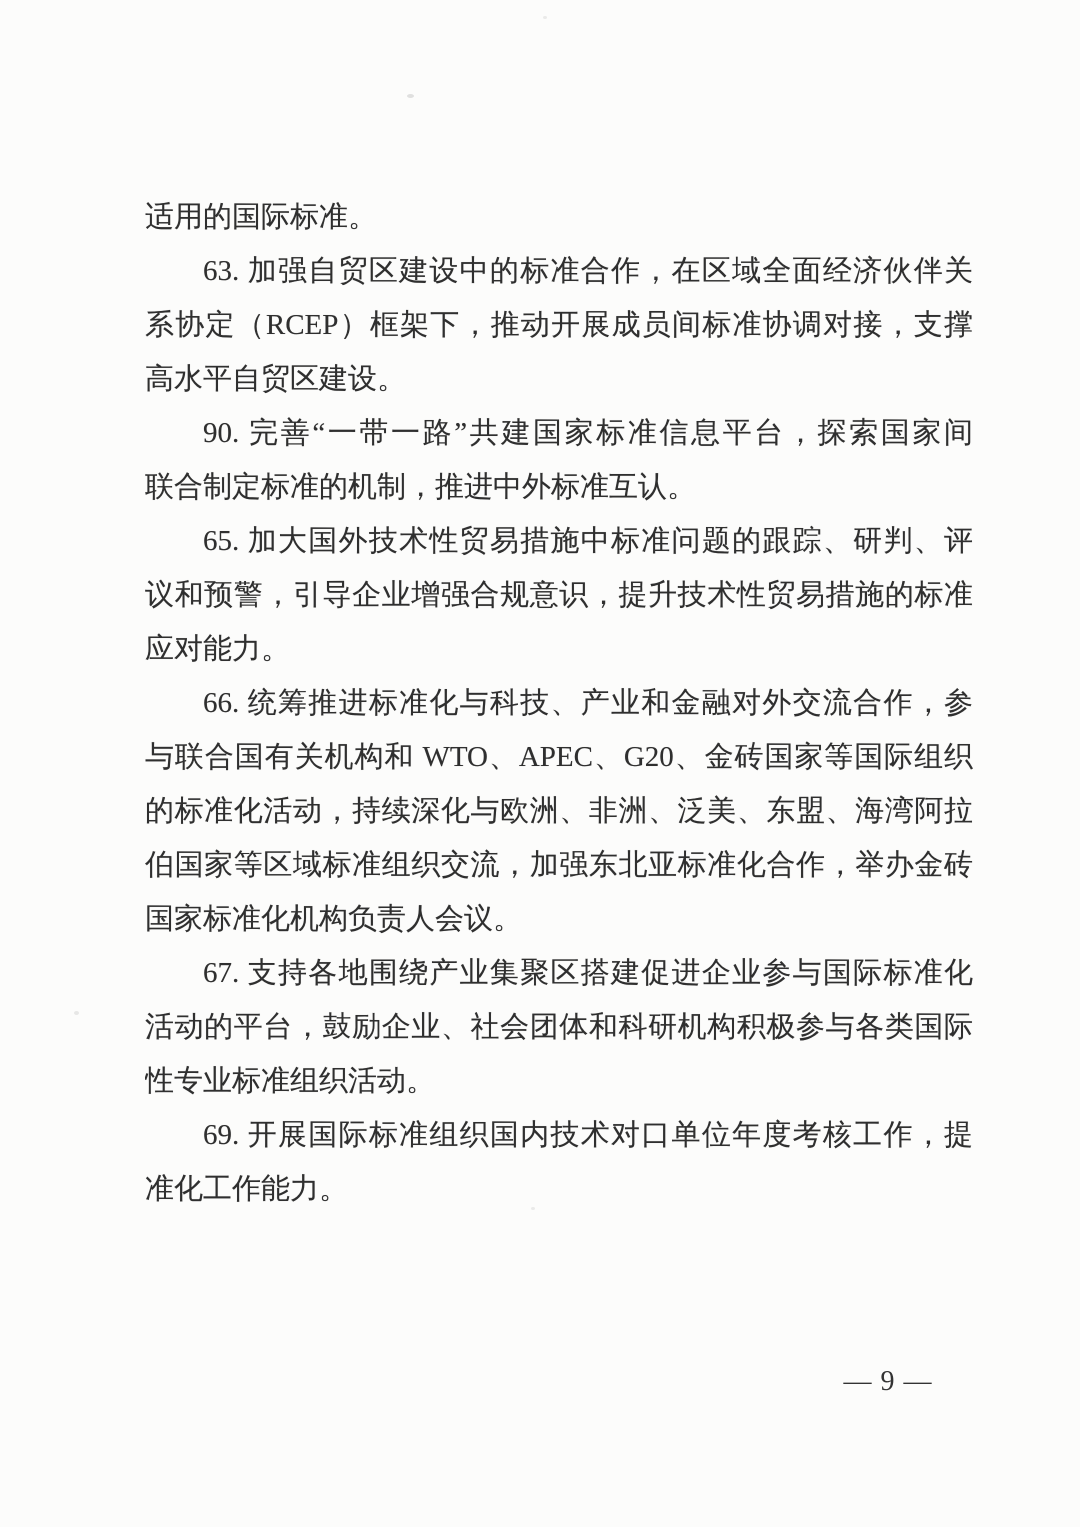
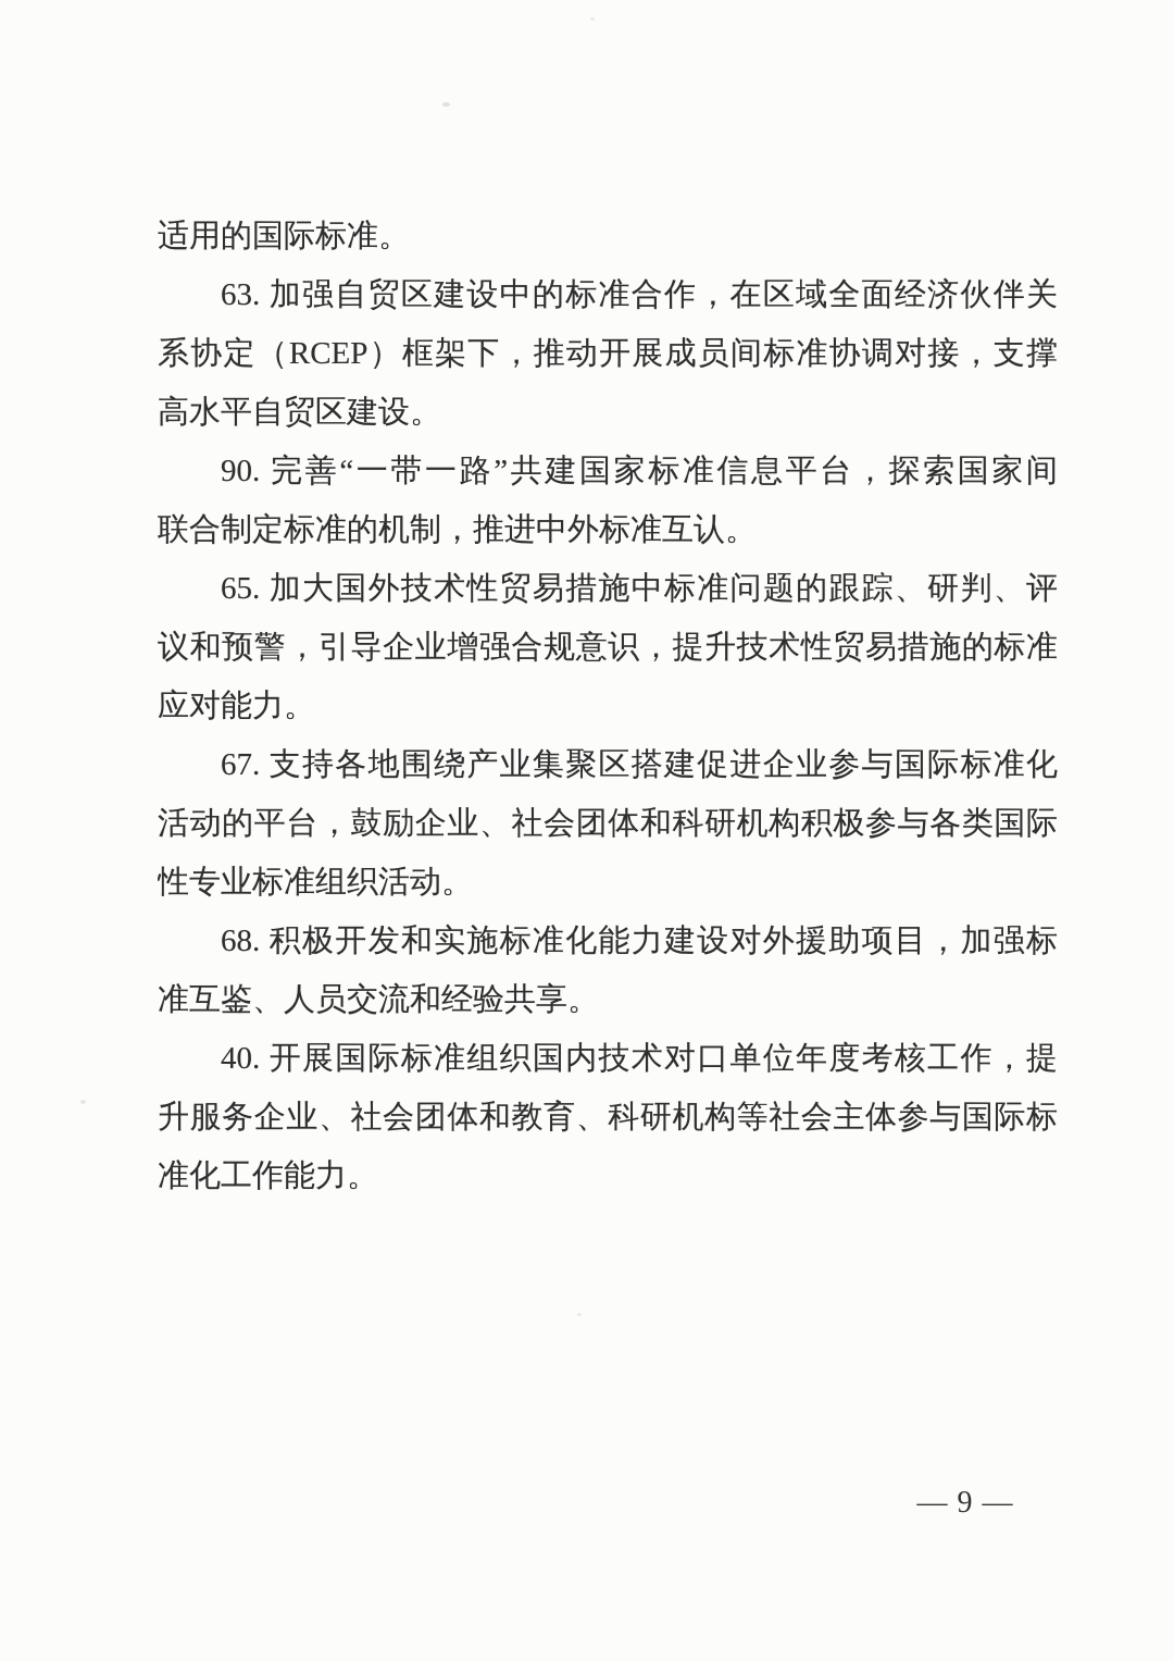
  适用的国际标准。
  63. 加强自贸区建设中的标准合作，在区域全面经济伙伴关
  系协定（RCEP）框架下，推动开展成员间标准协调对接，支撑
  高水平自贸区建设。
  90. 完善“一带一路”共建国家标准信息平台，探索国家间
  联合制定标准的机制，推进中外标准互认。
  65. 加大国外技术性贸易措施中标准问题的跟踪、研判、评
  议和预警，引导企业增强合规意识，提升技术性贸易措施的标准
  应对能力。
- 66. 统筹推进标准化与科技、产业和金融对外交流合作，参
- 与联合国有关机构和 WTO、APEC、G20、金砖国家等国际组织
- 的标准化活动，持续深化与欧洲、非洲、泛美、东盟、海湾阿拉
- 伯国家等区域标准组织交流，加强东北亚标准化合作，举办金砖
- 国家标准化机构负责人会议。
  67. 支持各地围绕产业集聚区搭建促进企业参与国际标准化
  活动的平台，鼓励企业、社会团体和科研机构积极参与各类国际
  性专业标准组织活动。
+ 68. 积极开发和实施标准化能力建设对外援助项目，加强标
+ 准互鉴、人员交流和经验共享。
- 69. 开展国际标准组织国内技术对口单位年度考核工作，提
+ 40. 开展国际标准组织国内技术对口单位年度考核工作，提
+ 升服务企业、社会团体和教育、科研机构等社会主体参与国际标
  准化工作能力。
  — 9 —
